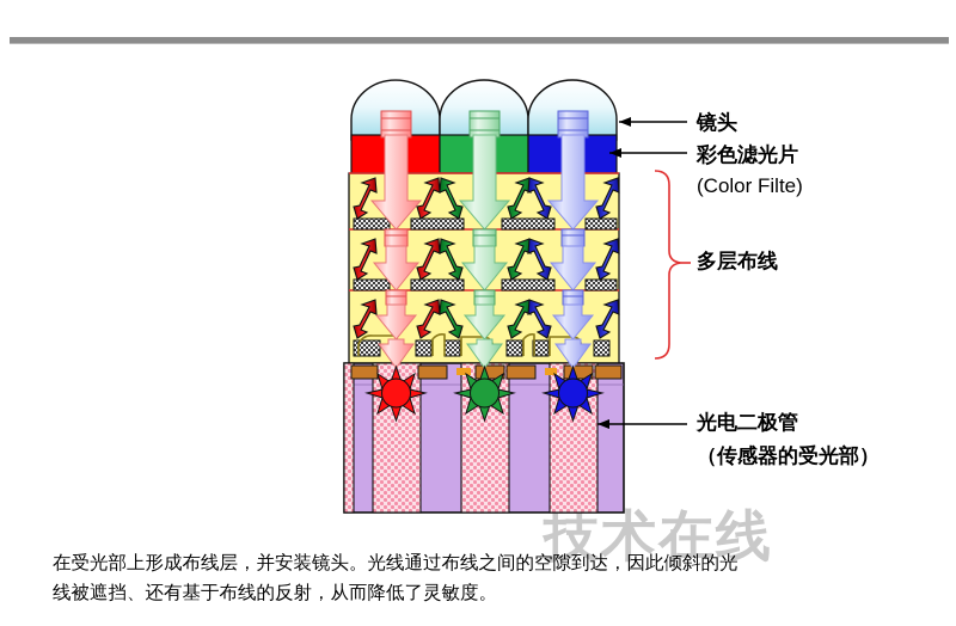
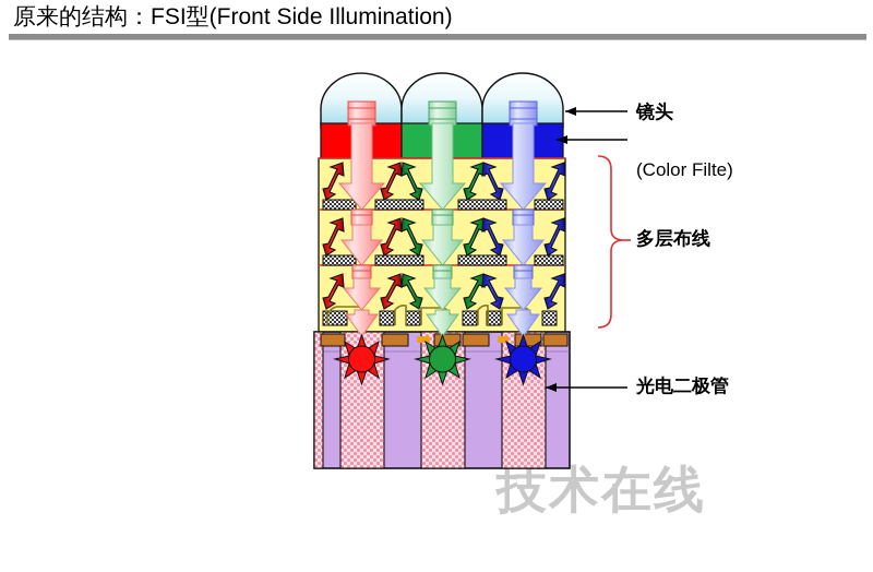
+ 原来的结构：FSI型(Front Side Illumination)
  技术在线
  镜头
- 彩色滤光片
  (Color Filte)
  多层布线
  光电二极管
- （传感器的受光部）
- 在受光部上形成布线层，并安装镜头。光线通过布线之间的空隙到达，因此倾斜的光
- 线被遮挡、还有基于布线的反射，从而降低了灵敏度。
